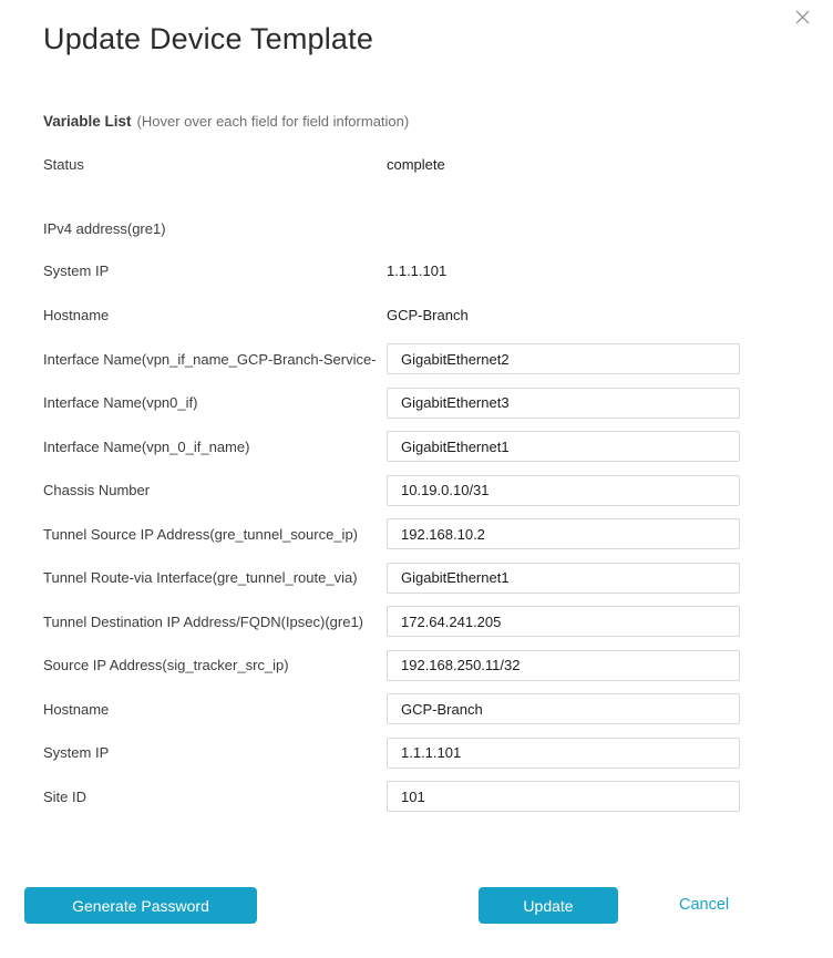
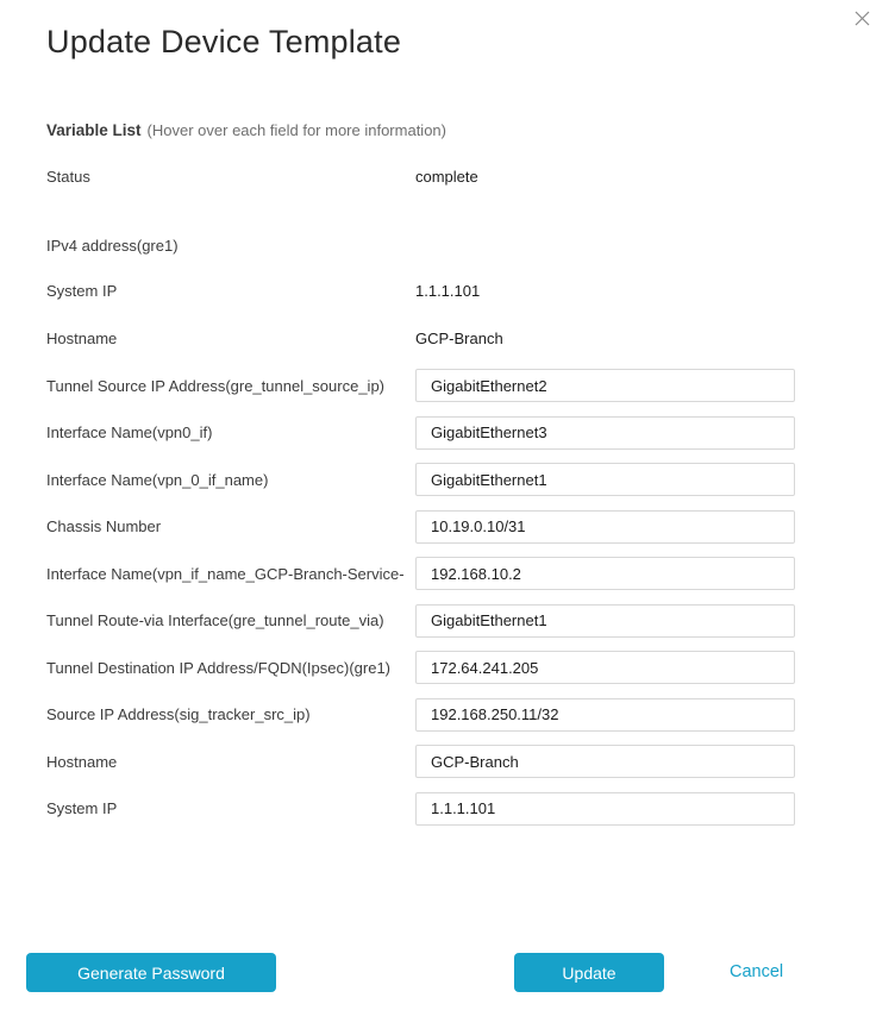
  Update Device Template
- Variable List (Hover over each field for field information)
+ Variable List (Hover over each field for more information)
  Status
  complete
  IPv4 address(gre1)
  System IP
  1.1.1.101
  Hostname
  GCP-Branch
- Interface Name(vpn_if_name_GCP-Branch-Service-
+ Tunnel Source IP Address(gre_tunnel_source_ip)
  GigabitEthernet2
  Interface Name(vpn0_if)
  GigabitEthernet3
  Interface Name(vpn_0_if_name)
  GigabitEthernet1
  Chassis Number
  10.19.0.10/31
- Tunnel Source IP Address(gre_tunnel_source_ip)
+ Interface Name(vpn_if_name_GCP-Branch-Service-
  192.168.10.2
  Tunnel Route-via Interface(gre_tunnel_route_via)
  GigabitEthernet1
  Tunnel Destination IP Address/FQDN(Ipsec)(gre1)
  172.64.241.205
  Source IP Address(sig_tracker_src_ip)
  192.168.250.11/32
  Hostname
  GCP-Branch
  System IP
  1.1.1.101
- Site ID
- 101
  Generate Password
  Update
  Cancel
